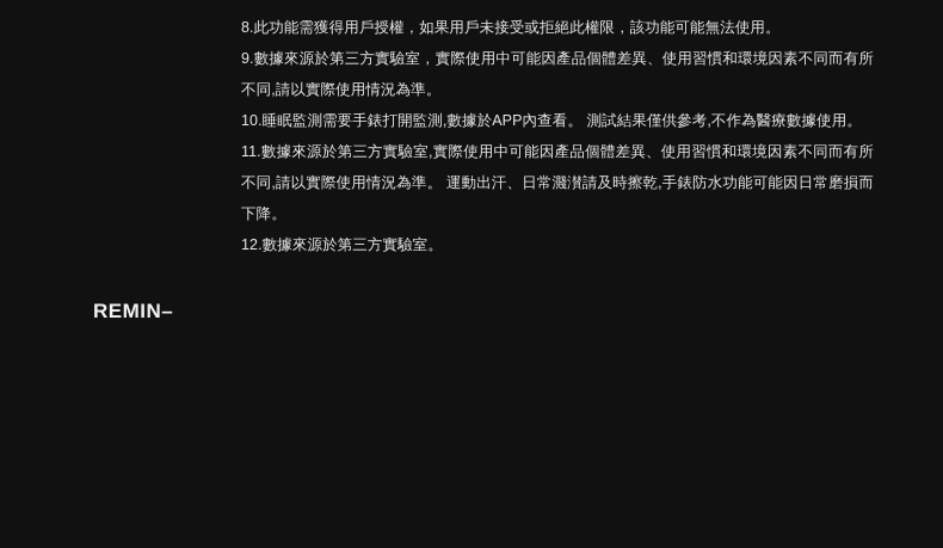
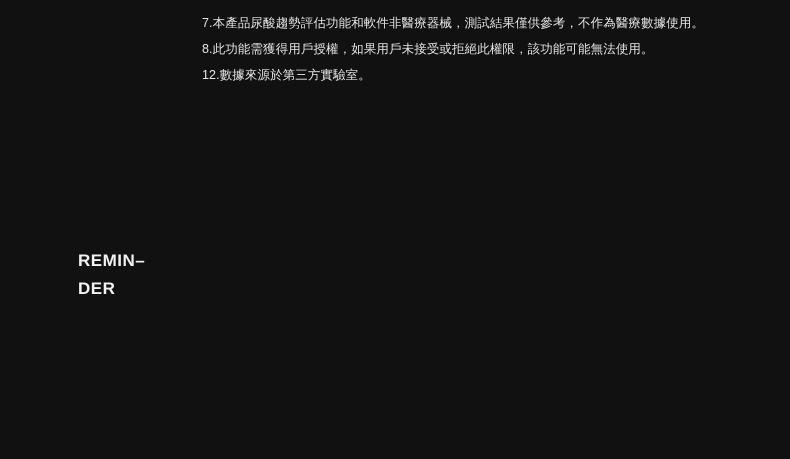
  REMIN–
+ DER
+ 7.本產品尿酸趨勢評估功能和軟件非醫療器械，測試結果僅供參考，不作為醫療數據使用。
  8.此功能需獲得用戶授權，如果用戶未接受或拒絕此權限，該功能可能無法使用。
- 9.數據來源於第三方實驗室，實際使用中可能因產品個體差異、使用習慣和環境因素不同而有所不同,請以實際使用情況為準。
- 10.睡眠監測需要手錶打開監測,數據於APP內查看。 測試結果僅供參考,不作為醫療數據使用。
- 11.數據來源於第三方實驗室,實際使用中可能因產品個體差異、使用習慣和環境因素不同而有所不同,請以實際使用情況為準。 運動出汗、日常濺濽請及時擦乾,手錶防水功能可能因日常磨損而下降。
  12.數據來源於第三方實驗室。
